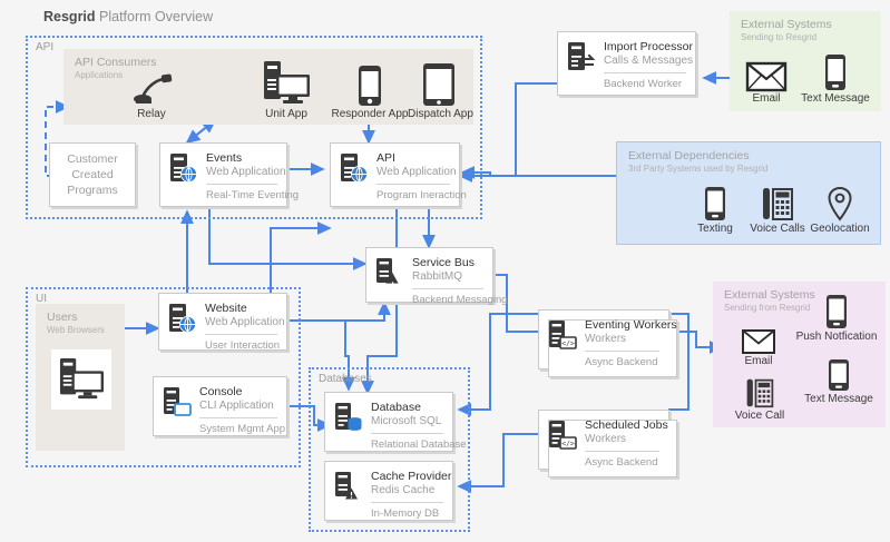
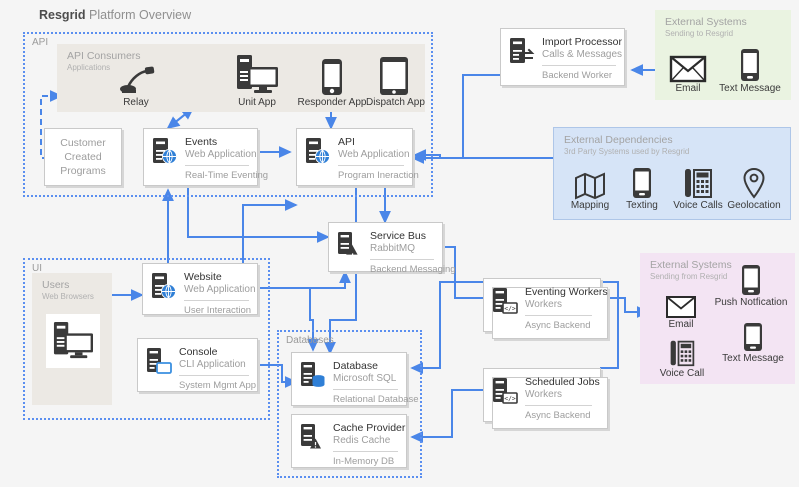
  Resgrid Platform Overview
  API
  API Consumers
  Applications
  Relay
  Unit App
  Responder App
  Dispatch App
  Customer
  Created
  Programs
  Events
  Web Application
  Real-Time Eventing
  API
  Web Application
  Program Ineraction
  Import Processor
  Calls & Messages
  Backend Worker
  External Systems
  Sending to Resgrid
  Email
  Text Message
  External Dependencies
  3rd Party Systems used by Resgrid
+ Mapping
  Texting
  Voice Calls
  Geolocation
  Service Bus
  RabbitMQ
  Backend Messaging
  UI
  Users
  Web Browsers
  Website
  Web Application
  User Interaction
  Console
  CLI Application
  System Mgmt App
  Databases
  Database
  Microsoft SQL
  Relational Database
  Cache Provider
  Redis Cache
  In-Memory DB
  </>
  Eventing Workers
  Workers
  Async Backend
  </>
  Scheduled Jobs
  Workers
  Async Backend
  External Systems
  Sending from Resgrid
  Email
  Push Notfication
  Voice Call
  Text Message
